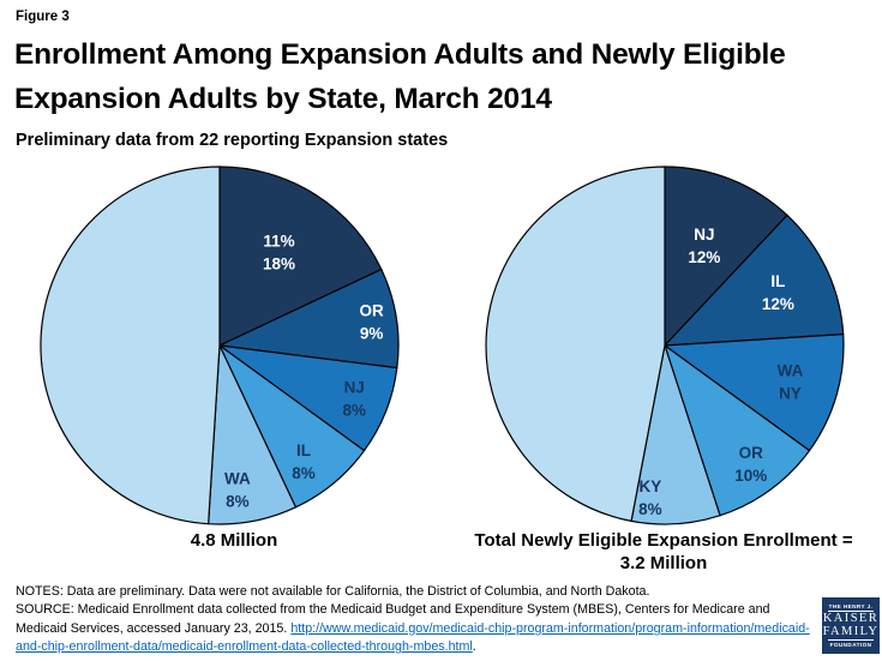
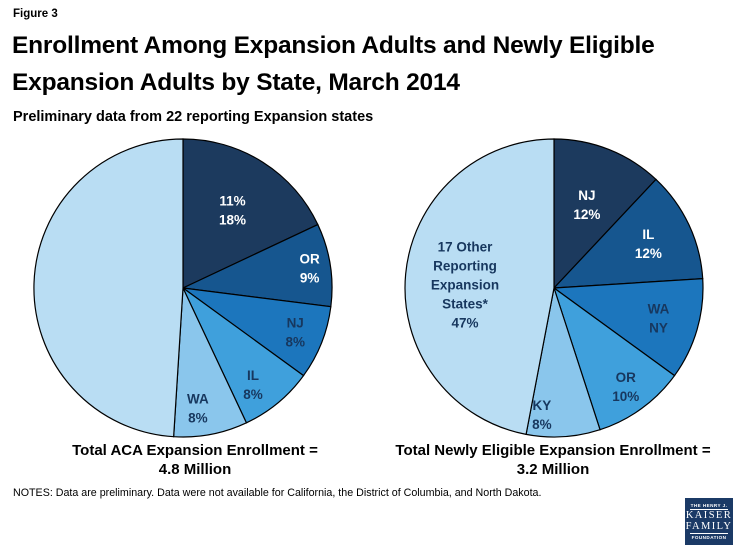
  Figure 3
  Enrollment Among Expansion Adults and Newly Eligible
  Expansion Adults by State, March 2014
  Preliminary data from 22 reporting Expansion states
  11% 18%
  OR 9%
  NJ 8%
  IL 8%
  WA 8%
  NJ 12%
  IL 12%
  WA NY
  OR 10%
  KY 8%
+ 17 Other Reporting Expansion States* 47%
+ Total ACA Expansion Enrollment =
  4.8 Million
  Total Newly Eligible Expansion Enrollment =
  3.2 Million
  NOTES: Data are preliminary. Data were not available for California, the District of Columbia, and North Dakota.
- SOURCE: Medicaid Enrollment data collected from the Medicaid Budget and Expenditure System (MBES), Centers for Medicare and Medicaid Services, accessed January 23, 2015. http://www.medicaid.gov/medicaid-chip-program-information/program-information/medicaid-and-chip-enrollment-data/medicaid-enrollment-data-collected-through-mbes.html.
  KAISER
  FAMILY
